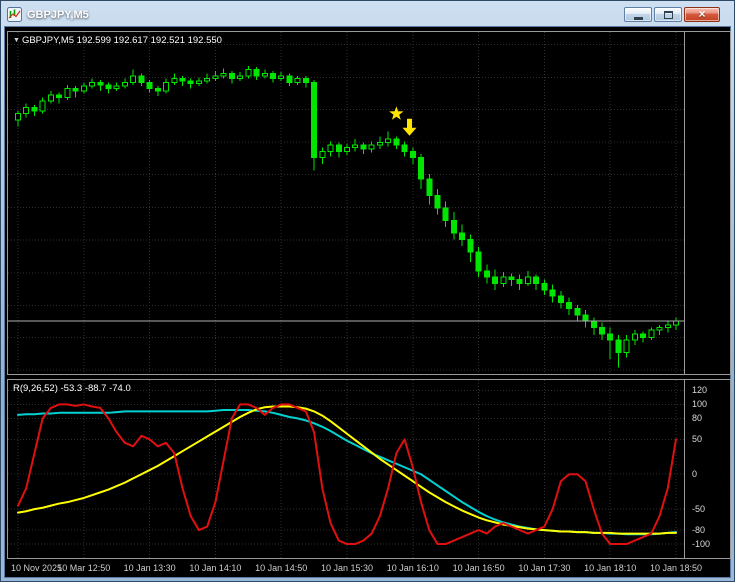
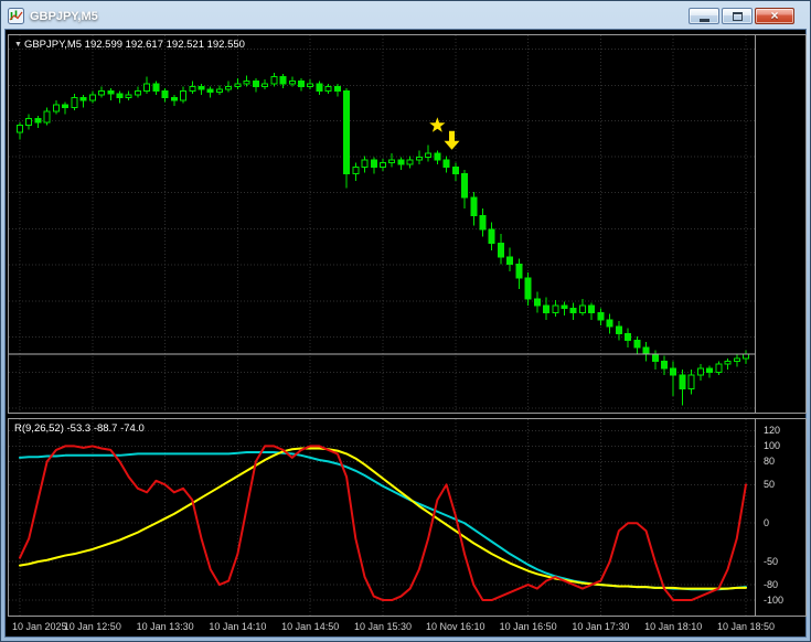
  GBPJPY,M5
  ×
  GBPJPY,M5 192.599 192.617 192.521 192.550
  R(9,26,52) -53.3 -88.7 -74.0
  120
  100
  80
  50
  0
  -50
  -80
  -100
- 10 Nov 2025
+ 10 Jan 2025
- 10 Mar 12:50
+ 10 Jan 12:50
  10 Jan 13:30
  10 Jan 14:10
  10 Jan 14:50
  10 Jan 15:30
- 10 Jan 16:10
+ 10 Nov 16:10
  10 Jan 16:50
  10 Jan 17:30
  10 Jan 18:10
  10 Jan 18:50
